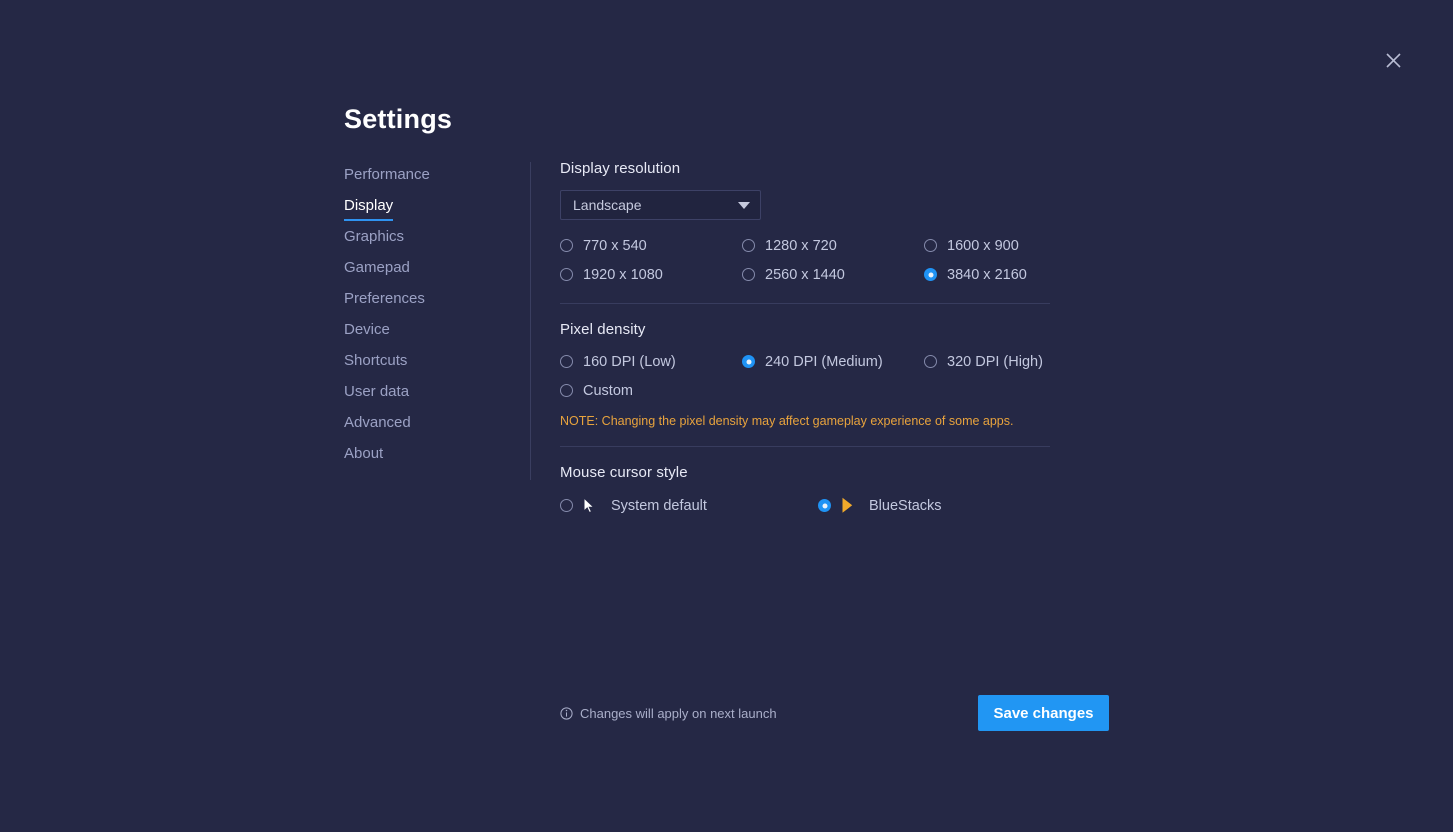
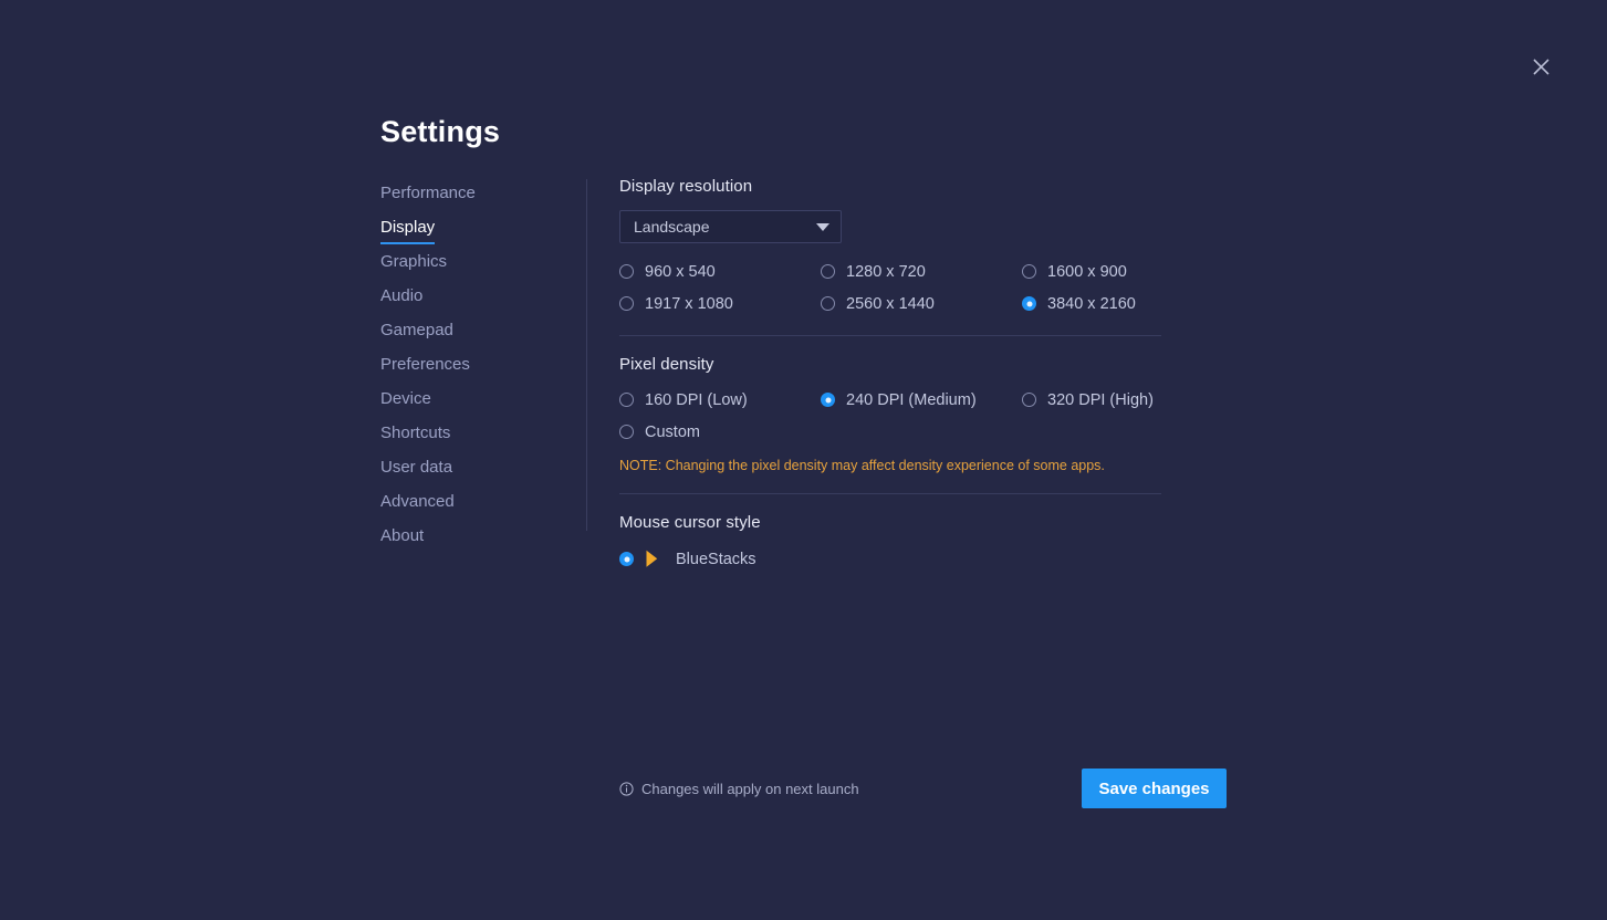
  Settings
  Performance
  Display
  Graphics
+ Audio
  Gamepad
  Preferences
  Device
  Shortcuts
  User data
  Advanced
  About
  Display resolution
  Landscape
- 770 x 540
+ 960 x 540
  1280 x 720
  1600 x 900
- 1920 x 1080
+ 1917 x 1080
  2560 x 1440
  3840 x 2160
  Pixel density
  160 DPI (Low)
  240 DPI (Medium)
  320 DPI (High)
  Custom
- NOTE: Changing the pixel density may affect gameplay experience of some apps.
+ NOTE: Changing the pixel density may affect density experience of some apps.
  Mouse cursor style
- System default
  BlueStacks
  Changes will apply on next launch
  Save changes
